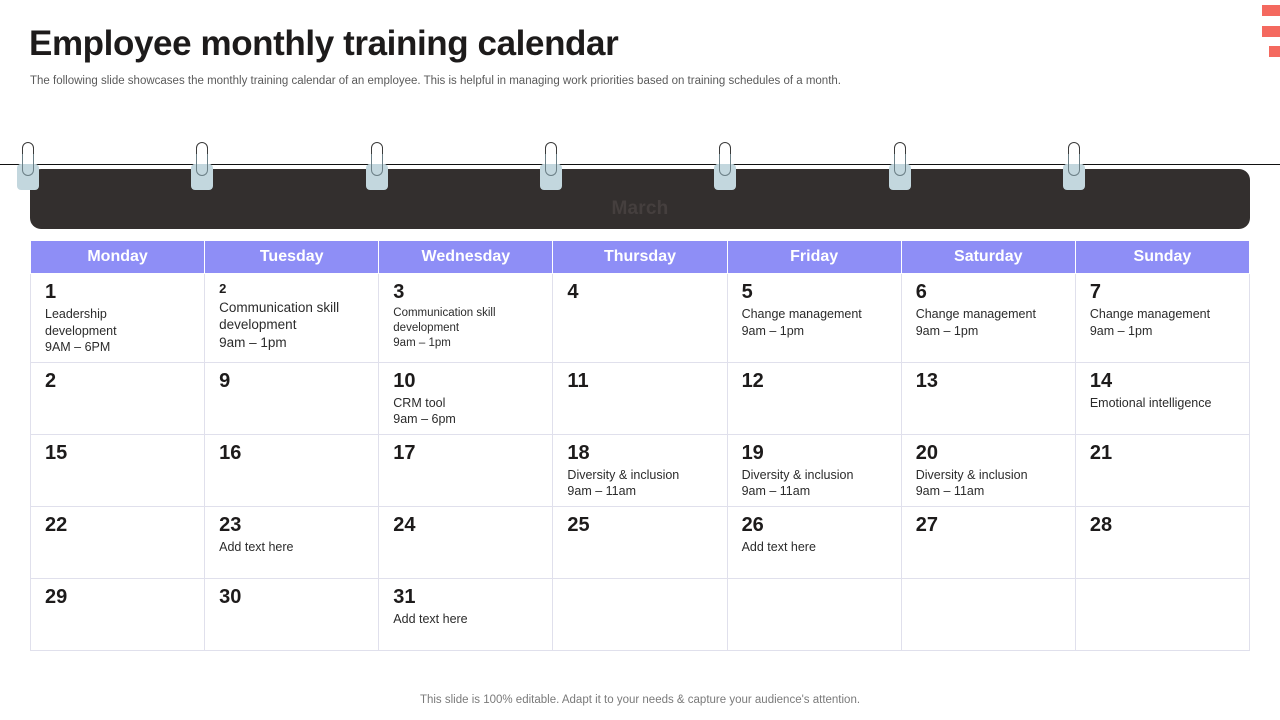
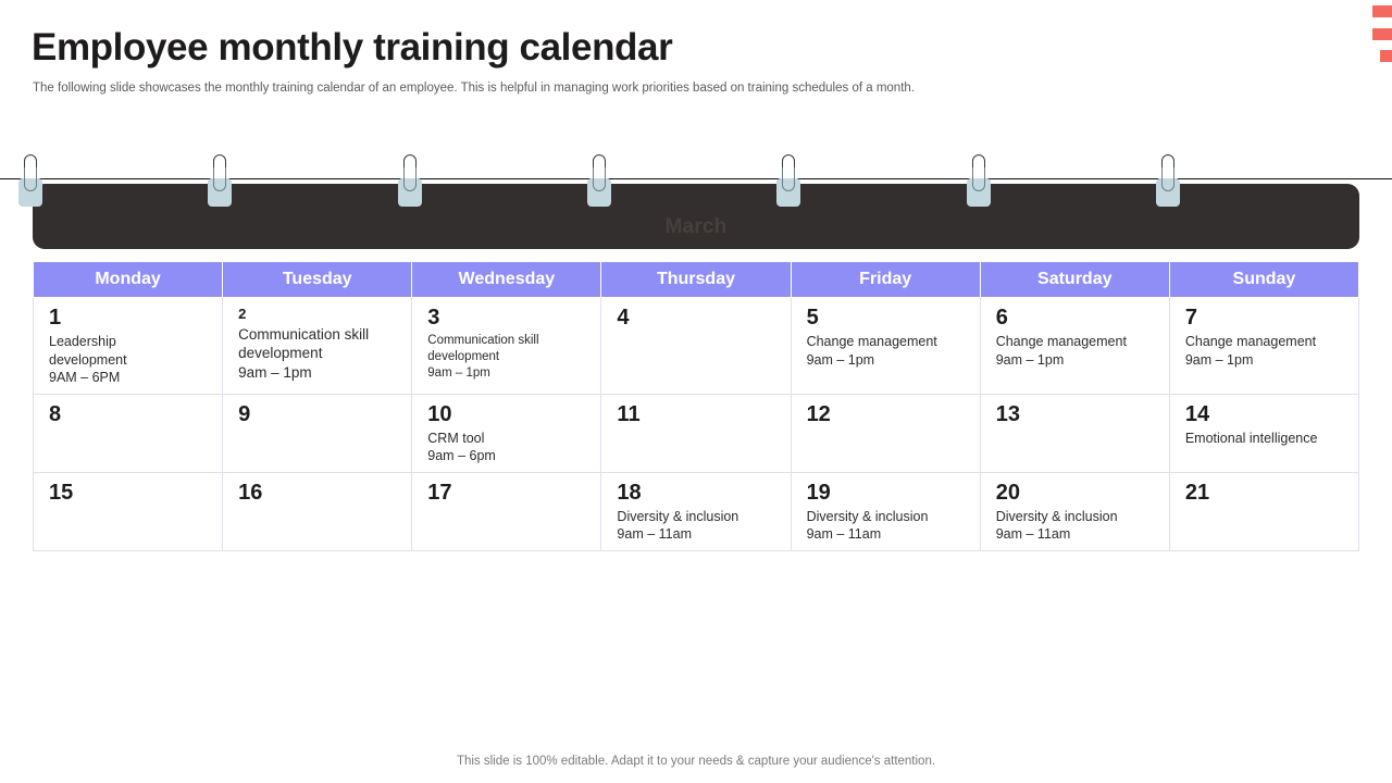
  Employee monthly training calendar
  The following slide showcases the monthly training calendar of an employee. This is helpful in managing work priorities based on training schedules of a month.
  Monday	Tuesday	Wednesday	Thursday	Friday	Saturday	Sunday
  1Leadership development 9AM – 6PM	2Communication skill development 9am – 1pm	3Communication skill development 9am – 1pm	4	5Change management 9am – 1pm	6Change management 9am – 1pm	7Change management 9am – 1pm
- 2	9	10CRM tool 9am – 6pm	11	12	13	14Emotional intelligence
+ 8	9	10CRM tool 9am – 6pm	11	12	13	14Emotional intelligence
  15	16	17	18Diversity & inclusion 9am – 11am	19Diversity & inclusion 9am – 11am	20Diversity & inclusion 9am – 11am	21
- 22	23Add text here	24	25	26Add text here	27	28
- 29	30	31Add text here
  This slide is 100% editable. Adapt it to your needs & capture your audience's attention.
